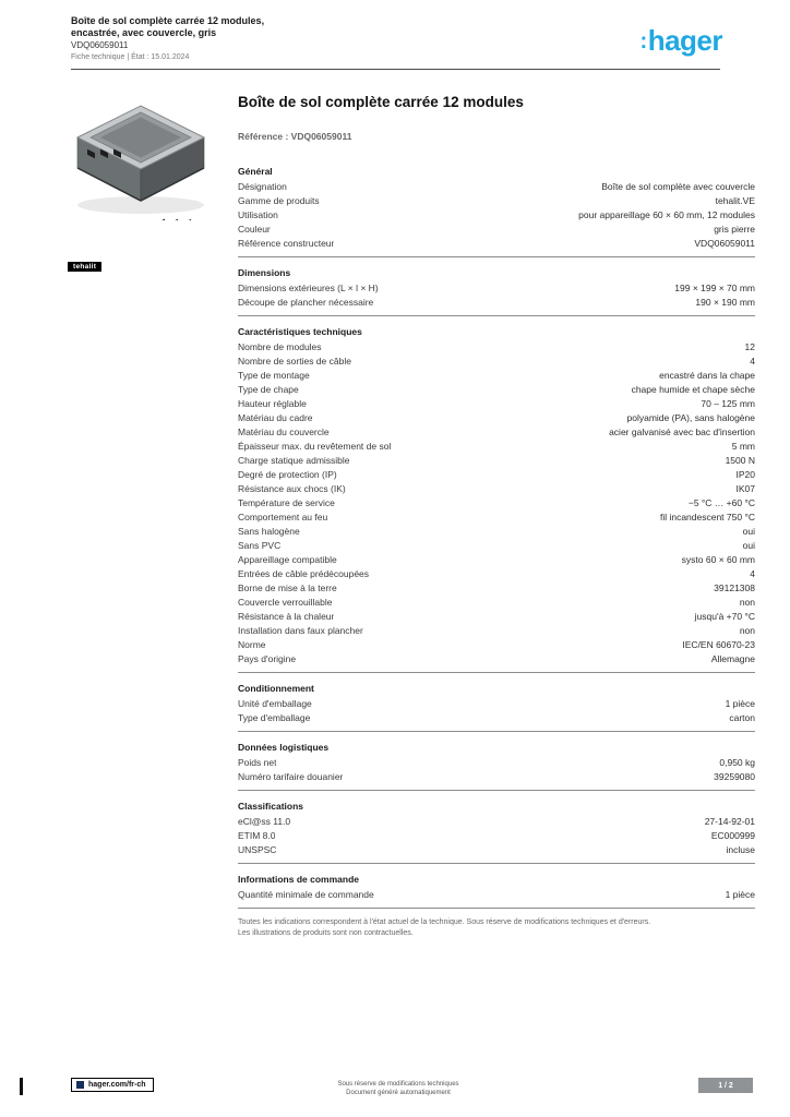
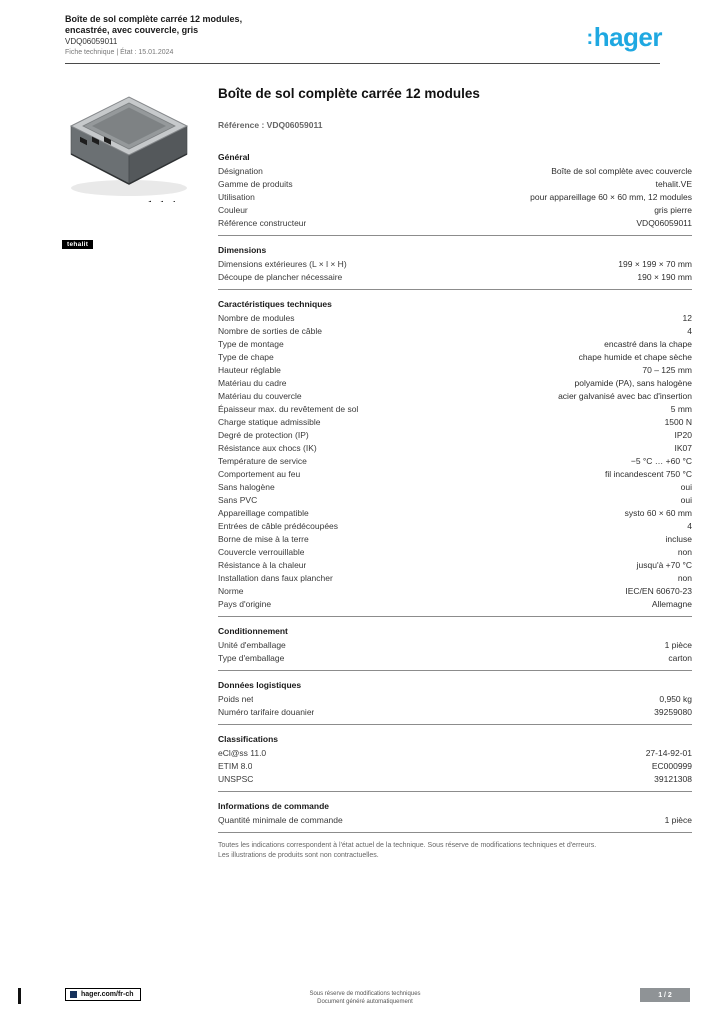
  Boîte de sol complète carrée 12 modules,
  encastrée, avec couvercle, gris
  VDQ06059011
  :hager
  Boîte de sol complète carrée 12 modules
  Référence : VDQ06059011
  Général
  Désignation
  Boîte de sol complète avec couvercle
  Gamme de produits
  tehalit.VE
  Utilisation
  pour appareillage 60 × 60 mm, 12 modules
  Couleur
  gris pierre
  Référence constructeur
  VDQ06059011
  Dimensions
  Dimensions extérieures (L × l × H)
  199 × 199 × 70 mm
  Découpe de plancher nécessaire
  190 × 190 mm
  Caractéristiques techniques
  Nombre de modules
  12
  Nombre de sorties de câble
  4
  Type de montage
  encastré dans la chape
  Type de chape
  chape humide et chape sèche
  Hauteur réglable
  70 – 125 mm
  Matériau du cadre
  polyamide (PA), sans halogène
  Matériau du couvercle
  acier galvanisé avec bac d'insertion
  Épaisseur max. du revêtement de sol
  5 mm
  Charge statique admissible
  1500 N
  Degré de protection (IP)
  IP20
  Résistance aux chocs (IK)
  IK07
  Température de service
  −5 °C … +60 °C
  Comportement au feu
  fil incandescent 750 °C
  Sans halogène
  oui
  Sans PVC
  oui
  Appareillage compatible
  systo 60 × 60 mm
  Entrées de câble prédécoupées
  4
  Borne de mise à la terre
- 39121308
+ incluse
  Couvercle verrouillable
  non
  Résistance à la chaleur
  jusqu'à +70 °C
  Installation dans faux plancher
  non
  Norme
  IEC/EN 60670-23
  Pays d'origine
  Allemagne
  Conditionnement
  Unité d'emballage
  1 pièce
  Type d'emballage
  carton
  Données logistiques
  Poids net
  0,950 kg
  Numéro tarifaire douanier
  39259080
  Classifications
  eCl@ss 11.0
  27-14-92-01
  ETIM 8.0
  EC000999
  UNSPSC
- incluse
+ 39121308
  Informations de commande
  Quantité minimale de commande
  1 pièce
